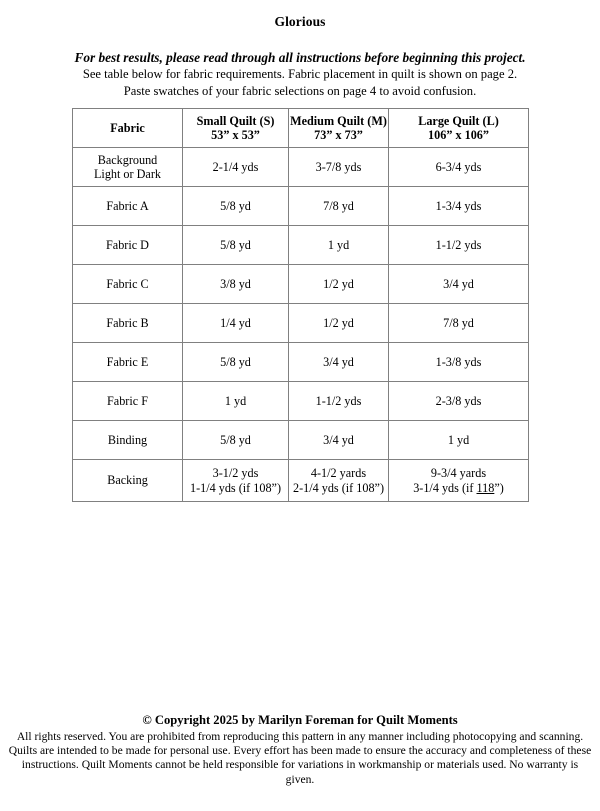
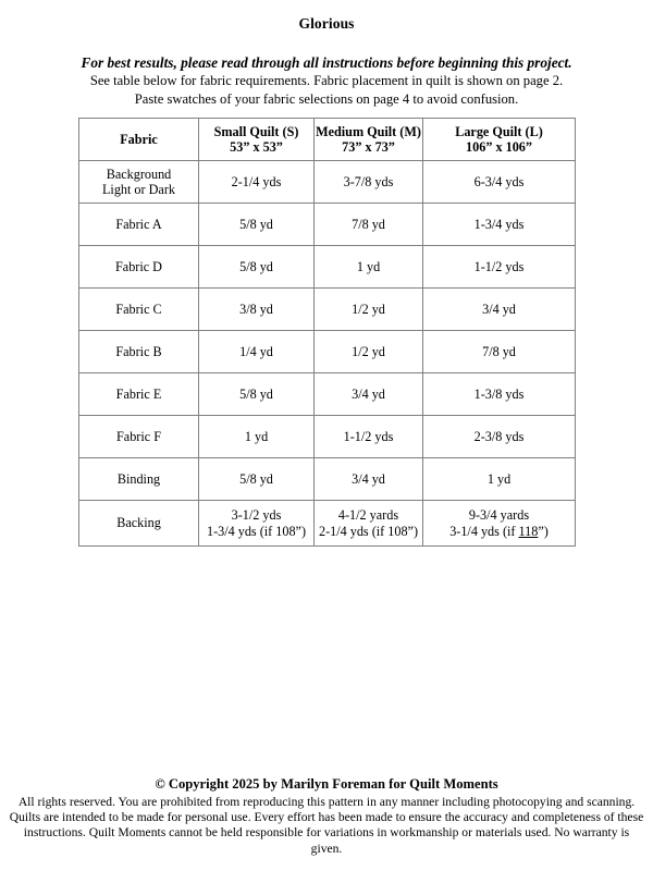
  Glorious
  For best results, please read through all instructions before beginning this project.
  See table below for fabric requirements. Fabric placement in quilt is shown on page 2.
  Paste swatches of your fabric selections on page 4 to avoid confusion.
  Fabric	Small Quilt (S) 53” x 53”	Medium Quilt (M) 73” x 73”	Large Quilt (L) 106” x 106”
  Background Light or Dark	2-1/4 yds	3-7/8 yds	6-3/4 yds
  Fabric A	5/8 yd	7/8 yd	1-3/4 yds
  Fabric D	5/8 yd	1 yd	1-1/2 yds
  Fabric C	3/8 yd	1/2 yd	3/4 yd
  Fabric B	1/4 yd	1/2 yd	7/8 yd
  Fabric E	5/8 yd	3/4 yd	1-3/8 yds
  Fabric F	1 yd	1-1/2 yds	2-3/8 yds
  Binding	5/8 yd	3/4 yd	1 yd
- Backing	3-1/2 yds 1-1/4 yds (if 108”)	4-1/2 yards 2-1/4 yds (if 108”)	9-3/4 yards 3-1/4 yds (if 118”)
+ Backing	3-1/2 yds 1-3/4 yds (if 108”)	4-1/2 yards 2-1/4 yds (if 108”)	9-3/4 yards 3-1/4 yds (if 118”)
  © Copyright 2025 by Marilyn Foreman for Quilt Moments
  All rights reserved. You are prohibited from reproducing this pattern in any manner including photocopying and scanning.
  Quilts are intended to be made for personal use. Every effort has been made to ensure the accuracy and completeness of these
  instructions. Quilt Moments cannot be held responsible for variations in workmanship or materials used. No warranty is given.
